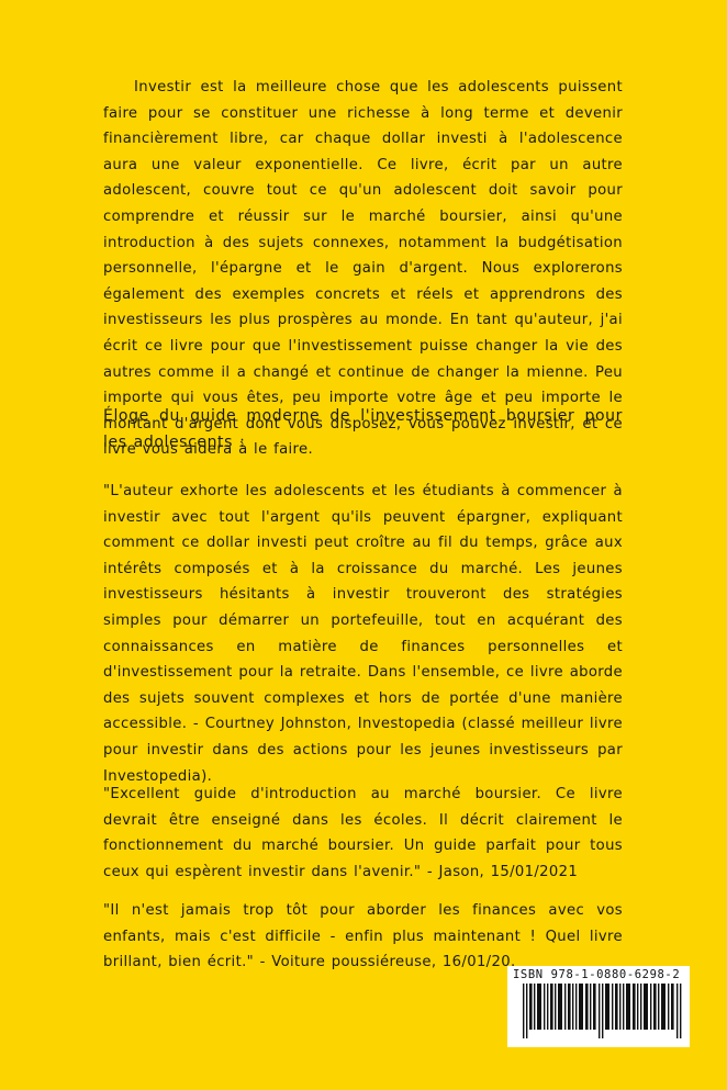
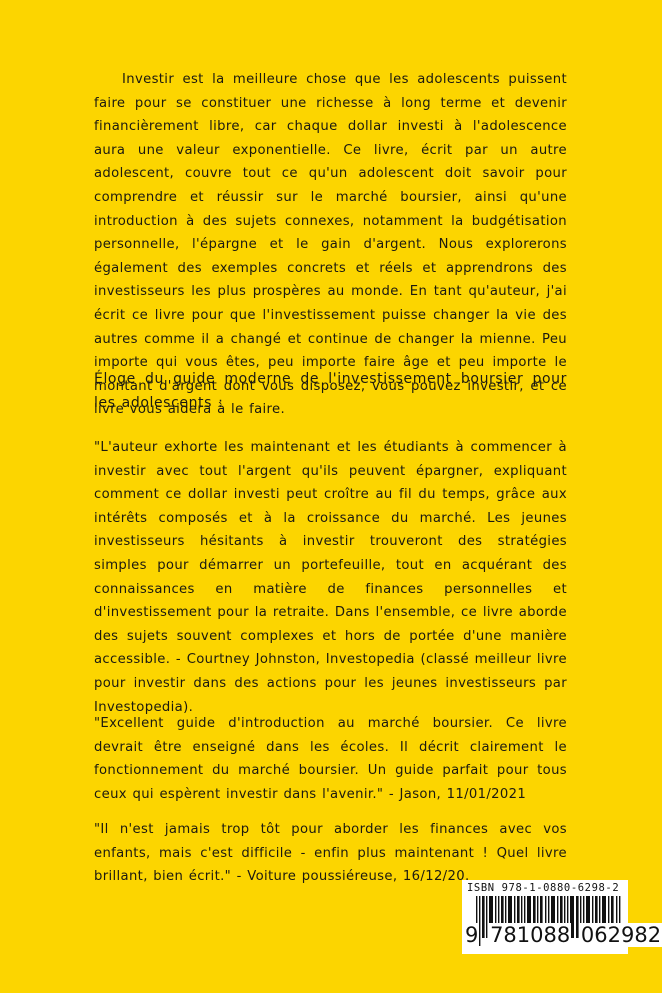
- Investir est la meilleure chose que les adolescents puissent faire pour se constituer une richesse à long terme et devenir financièrement libre, car chaque dollar investi à l'adolescence aura une valeur exponentielle. Ce livre, écrit par un autre adolescent, couvre tout ce qu'un adolescent doit savoir pour comprendre et réussir sur le marché boursier, ainsi qu'une introduction à des sujets connexes, notamment la budgétisation personnelle, l'épargne et le gain d'argent. Nous explorerons également des exemples concrets et réels et apprendrons des investisseurs les plus prospères au monde. En tant qu'auteur, j'ai écrit ce livre pour que l'investissement puisse changer la vie des autres comme il a changé et continue de changer la mienne. Peu importe qui vous êtes, peu importe votre âge et peu importe le montant d'argent dont vous disposez, vous pouvez investir, et ce livre vous aidera à le faire.
+ Investir est la meilleure chose que les adolescents puissent faire pour se constituer une richesse à long terme et devenir financièrement libre, car chaque dollar investi à l'adolescence aura une valeur exponentielle. Ce livre, écrit par un autre adolescent, couvre tout ce qu'un adolescent doit savoir pour comprendre et réussir sur le marché boursier, ainsi qu'une introduction à des sujets connexes, notamment la budgétisation personnelle, l'épargne et le gain d'argent. Nous explorerons également des exemples concrets et réels et apprendrons des investisseurs les plus prospères au monde. En tant qu'auteur, j'ai écrit ce livre pour que l'investissement puisse changer la vie des autres comme il a changé et continue de changer la mienne. Peu importe qui vous êtes, peu importe faire âge et peu importe le montant d'argent dont vous disposez, vous pouvez investir, et ce livre vous aidera à le faire.
  Éloge du guide moderne de l'investissement boursier pour les adolescents :
- "L'auteur exhorte les adolescents et les étudiants à commencer à investir avec tout l'argent qu'ils peuvent épargner, expliquant comment ce dollar investi peut croître au fil du temps, grâce aux intérêts composés et à la croissance du marché. Les jeunes investisseurs hésitants à investir trouveront des stratégies simples pour démarrer un portefeuille, tout en acquérant des connaissances en matière de finances personnelles et d'investissement pour la retraite. Dans l'ensemble, ce livre aborde des sujets souvent complexes et hors de portée d'une manière accessible. - Courtney Johnston, Investopedia (classé meilleur livre pour investir dans des actions pour les jeunes investisseurs par Investopedia).
+ "L'auteur exhorte les maintenant et les étudiants à commencer à investir avec tout l'argent qu'ils peuvent épargner, expliquant comment ce dollar investi peut croître au fil du temps, grâce aux intérêts composés et à la croissance du marché. Les jeunes investisseurs hésitants à investir trouveront des stratégies simples pour démarrer un portefeuille, tout en acquérant des connaissances en matière de finances personnelles et d'investissement pour la retraite. Dans l'ensemble, ce livre aborde des sujets souvent complexes et hors de portée d'une manière accessible. - Courtney Johnston, Investopedia (classé meilleur livre pour investir dans des actions pour les jeunes investisseurs par Investopedia).
- "Excellent guide d'introduction au marché boursier. Ce livre devrait être enseigné dans les écoles. Il décrit clairement le fonctionnement du marché boursier. Un guide parfait pour tous ceux qui espèrent investir dans l'avenir." - Jason, 15/01/2021
+ "Excellent guide d'introduction au marché boursier. Ce livre devrait être enseigné dans les écoles. Il décrit clairement le fonctionnement du marché boursier. Un guide parfait pour tous ceux qui espèrent investir dans l'avenir." - Jason, 11/01/2021
- "Il n'est jamais trop tôt pour aborder les finances avec vos enfants, mais c'est difficile - enfin plus maintenant ! Quel livre brillant, bien écrit." - Voiture poussiéreuse, 16/01/20.
+ "Il n'est jamais trop tôt pour aborder les finances avec vos enfants, mais c'est difficile - enfin plus maintenant ! Quel livre brillant, bien écrit." - Voiture poussiéreuse, 16/12/20.
  ISBN 978-1-0880-6298-2
+ 9 781088 062982
